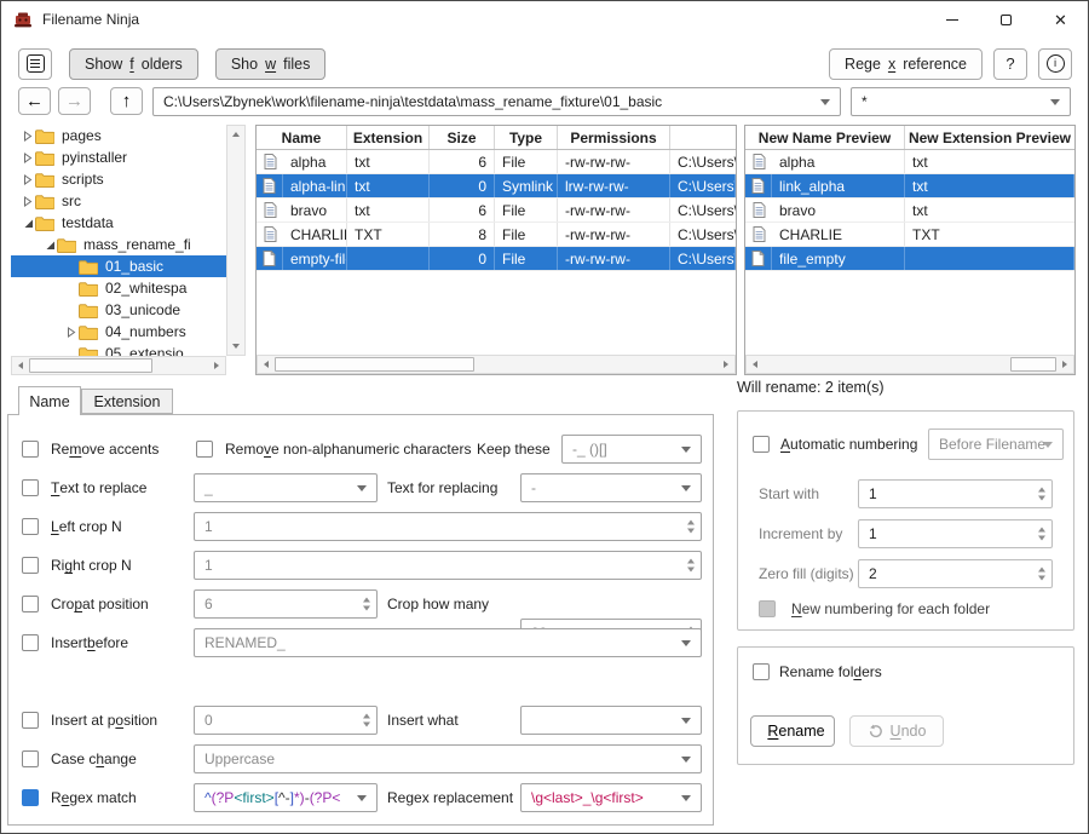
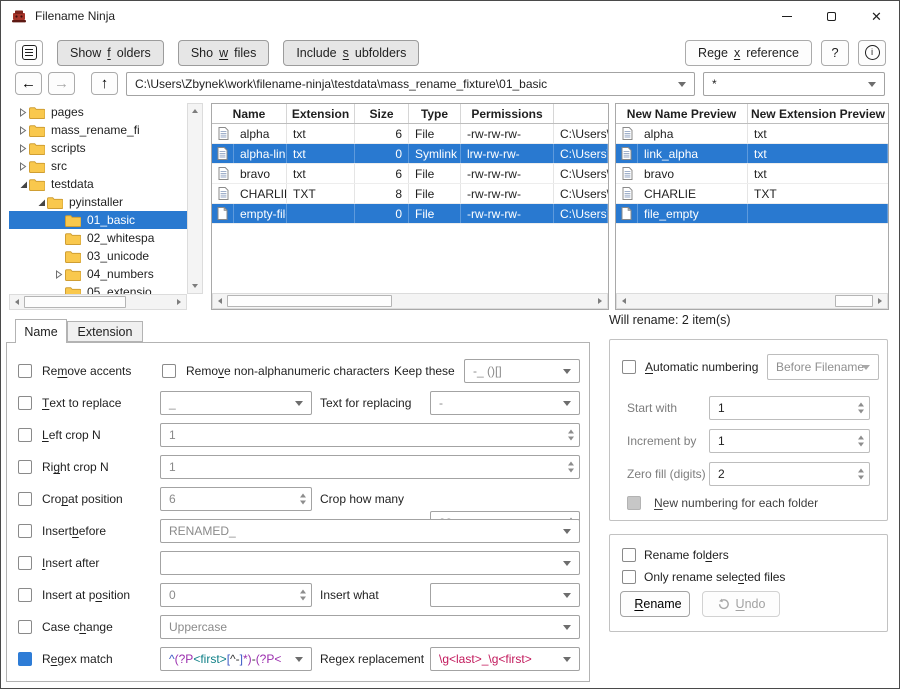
  Filename Ninja
  ✕
  Show
  f
  olders
  Sho
  w
  files
+ Include
+ s
+ ubfolders
  Rege
  x
  reference
  ?
  i
  ←
  →
  ↑
  C:\Users\Zbynek\work\filename-ninja\testdata\mass_rename_fixture\01_basic
  *
  pages
- pyinstaller
+ mass_rename_fi
  scripts
  src
  testdata
- mass_rename_fi
+ pyinstaller
  01_basic
  02_whitespa
  03_unicode
  04_numbers
  05_extensio
  Name
  Extension
  Size
  Type
  Permissions
  alpha
  txt
  6
  File
  -rw-rw-rw-
  C:\Users
  alpha-lin
  txt
  0
  Symlink
  lrw-rw-rw-
  C:\Users
  bravo
  txt
  6
  File
  -rw-rw-rw-
  C:\Users
  CHARLI
  TXT
  8
  File
  -rw-rw-rw-
  C:\Users
  empty-fil
  0
  File
  -rw-rw-rw-
  C:\Users
  New Name Preview
  New Extension Preview
  alpha
  txt
  link_alpha
  txt
  bravo
  txt
  CHARLIE
  TXT
  file_empty
  Name
  Extension
  Re
  m
  ove accents
  Remo
  v
  e non-alphanumeric characters
  Keep these
  -_ ()[]
  T
  ext to replace
  _
  Text for replacing
  -
  L
  eft crop N
  1
  Ri
  g
  ht crop N
  1
  Cro
  p
  at position
  6
  Crop how many
  Insert
  b
  efore
  RENAMED_
+ I
+ nsert after
  Insert at p
  o
  sition
  0
  Insert what
  Case c
  h
  ange
  Uppercase
  R
  e
  gex match
  ^(?P<first>[^-]*)-(?P<
  Regex replacement
  \g<last>_\g<first>
  Will rename: 2 item(s)
  Automatic numbering
  Before Filename
  Start with
  1
  Increment by
  1
  Zero fill (digits)
  2
  New numbering for each folder
  Rename folders
+ Only rename selected files
  Rename
  Undo
